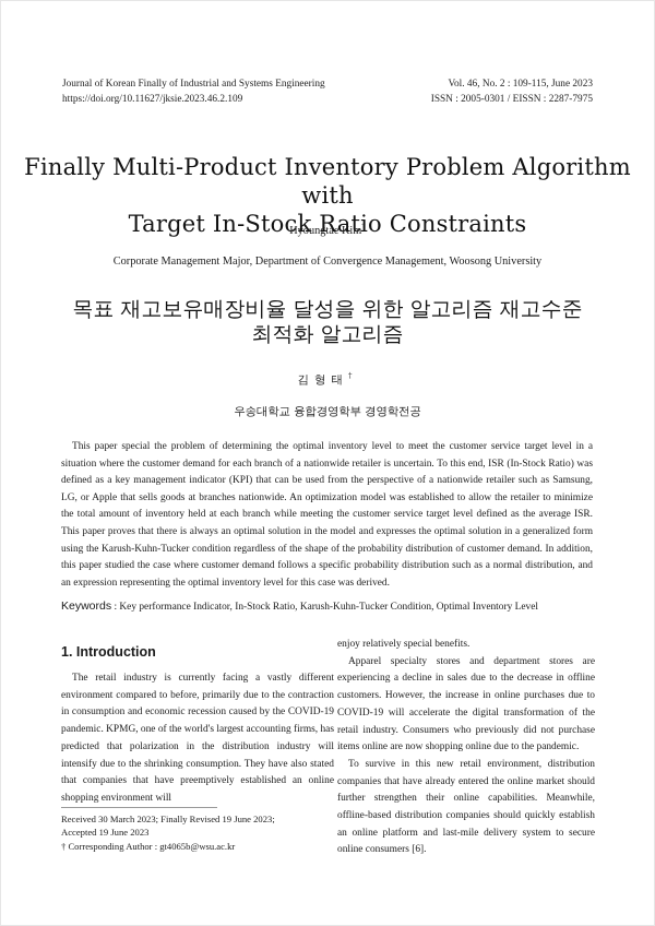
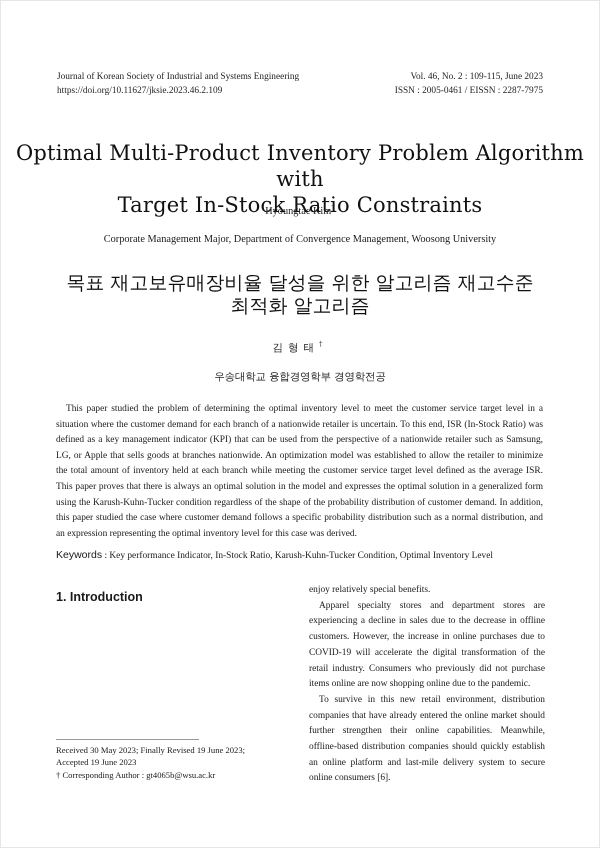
- Journal of Korean Finally of Industrial and Systems Engineering
+ Journal of Korean Society of Industrial and Systems Engineering
  https://doi.org/10.11627/jksie.2023.46.2.109
  Vol. 46, No. 2 : 109-115, June 2023
- ISSN : 2005-0301 / EISSN : 2287-7975
+ ISSN : 2005-0461 / EISSN : 2287-7975
- Finally Multi-Product Inventory Problem Algorithm with
+ Optimal Multi-Product Inventory Problem Algorithm with
  Target In-Stock Ratio Constraints
  Hyoungtae Kim†
  Corporate Management Major, Department of Convergence Management, Woosong University
  목표 재고보유매장비율 달성을 위한 알고리즘 재고수준
  최적화 알고리즘
  김형태†
  우송대학교 융합경영학부 경영학전공
- This paper special the problem of determining the optimal inventory level to meet the customer service target level in a situation where the customer demand for each branch of a nationwide retailer is uncertain. To this end, ISR (In-Stock Ratio) was defined as a key management indicator (KPI) that can be used from the perspective of a nationwide retailer such as Samsung, LG, or Apple that sells goods at branches nationwide. An optimization model was established to allow the retailer to minimize the total amount of inventory held at each branch while meeting the customer service target level defined as the average ISR. This paper proves that there is always an optimal solution in the model and expresses the optimal solution in a generalized form using the Karush-Kuhn-Tucker condition regardless of the shape of the probability distribution of customer demand. In addition, this paper studied the case where customer demand follows a specific probability distribution such as a normal distribution, and an expression representing the optimal inventory level for this case was derived.
+ This paper studied the problem of determining the optimal inventory level to meet the customer service target level in a situation where the customer demand for each branch of a nationwide retailer is uncertain. To this end, ISR (In-Stock Ratio) was defined as a key management indicator (KPI) that can be used from the perspective of a nationwide retailer such as Samsung, LG, or Apple that sells goods at branches nationwide. An optimization model was established to allow the retailer to minimize the total amount of inventory held at each branch while meeting the customer service target level defined as the average ISR. This paper proves that there is always an optimal solution in the model and expresses the optimal solution in a generalized form using the Karush-Kuhn-Tucker condition regardless of the shape of the probability distribution of customer demand. In addition, this paper studied the case where customer demand follows a specific probability distribution such as a normal distribution, and an expression representing the optimal inventory level for this case was derived.
  Keywords : Key performance Indicator, In-Stock Ratio, Karush-Kuhn-Tucker Condition, Optimal Inventory Level
  1. Introduction
- The retail industry is currently facing a vastly different environment compared to before, primarily due to the contraction in consumption and economic recession caused by the COVID-19 pandemic. KPMG, one of the world's largest accounting firms, has predicted that polarization in the distribution industry will intensify due to the shrinking consumption. They have also stated that companies that have preemptively established an online shopping environment will
  enjoy relatively special benefits.
  Apparel specialty stores and department stores are experiencing a decline in sales due to the decrease in offline customers. However, the increase in online purchases due to COVID-19 will accelerate the digital transformation of the retail industry. Consumers who previously did not purchase items online are now shopping online due to the pandemic.
  To survive in this new retail environment, distribution companies that have already entered the online market should further strengthen their online capabilities. Meanwhile, offline-based distribution companies should quickly establish an online platform and last-mile delivery system to secure online consumers [6].
- Received 30 March 2023; Finally Revised 19 June 2023;
+ Received 30 May 2023; Finally Revised 19 June 2023;
  Accepted 19 June 2023
  † Corresponding Author : gt4065b@wsu.ac.kr
